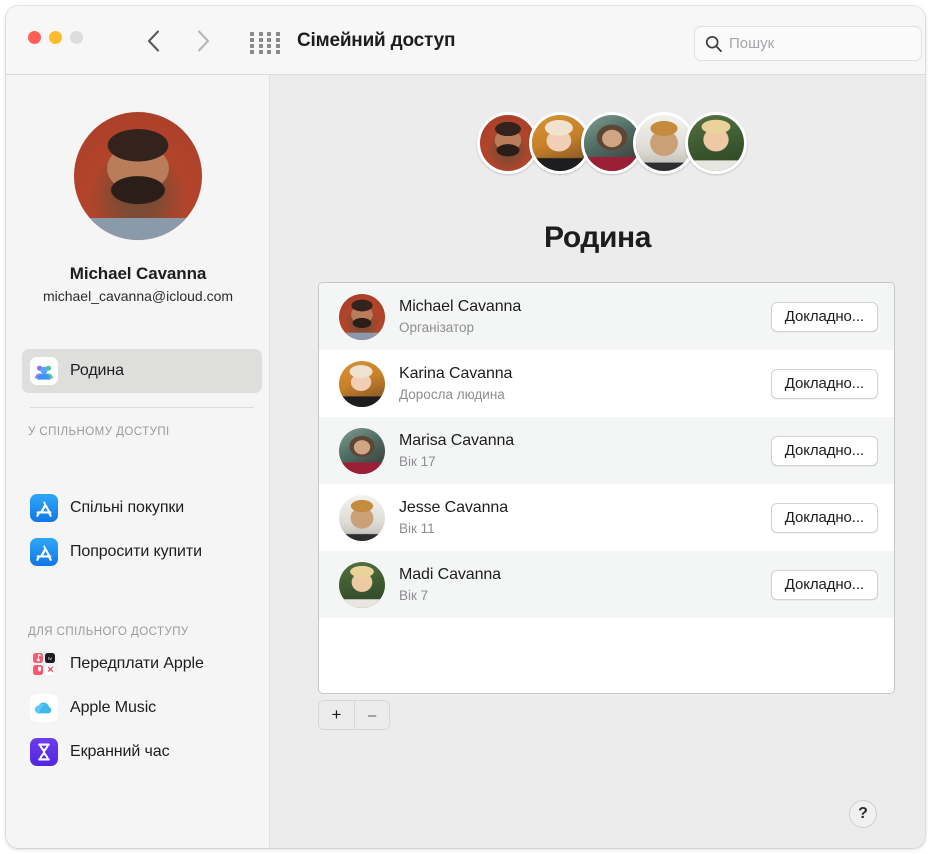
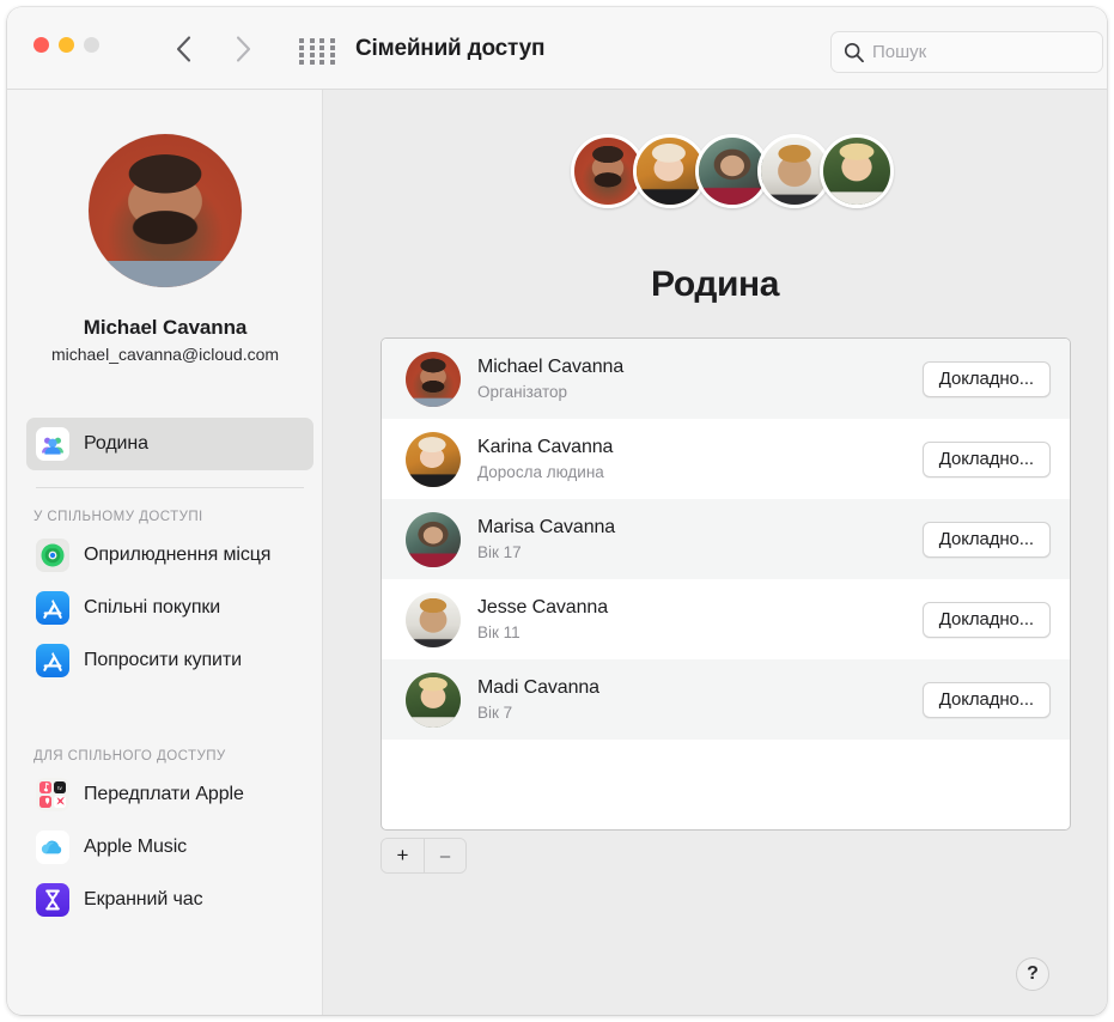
  Сімейний доступ
  Пошук
  Michael Cavanna
  michael_cavanna@icloud.com
  Родина
  У СПІЛЬНОМУ ДОСТУПІ
+ Оприлюднення місця
  Спільні покупки
  Попросити купити
  ДЛЯ СПІЛЬНОГО ДОСТУПУ
  Передплати Apple
  Apple Music
  Екранний час
  Родина
  Michael Cavanna
  Організатор
  Докладно...
  Karina Cavanna
  Доросла людина
  Докладно...
  Marisa Cavanna
  Вік 17
  Докладно...
  Jesse Cavanna
  Вік 11
  Докладно...
  Madi Cavanna
  Вік 7
  Докладно...
  +
  –
  ?
